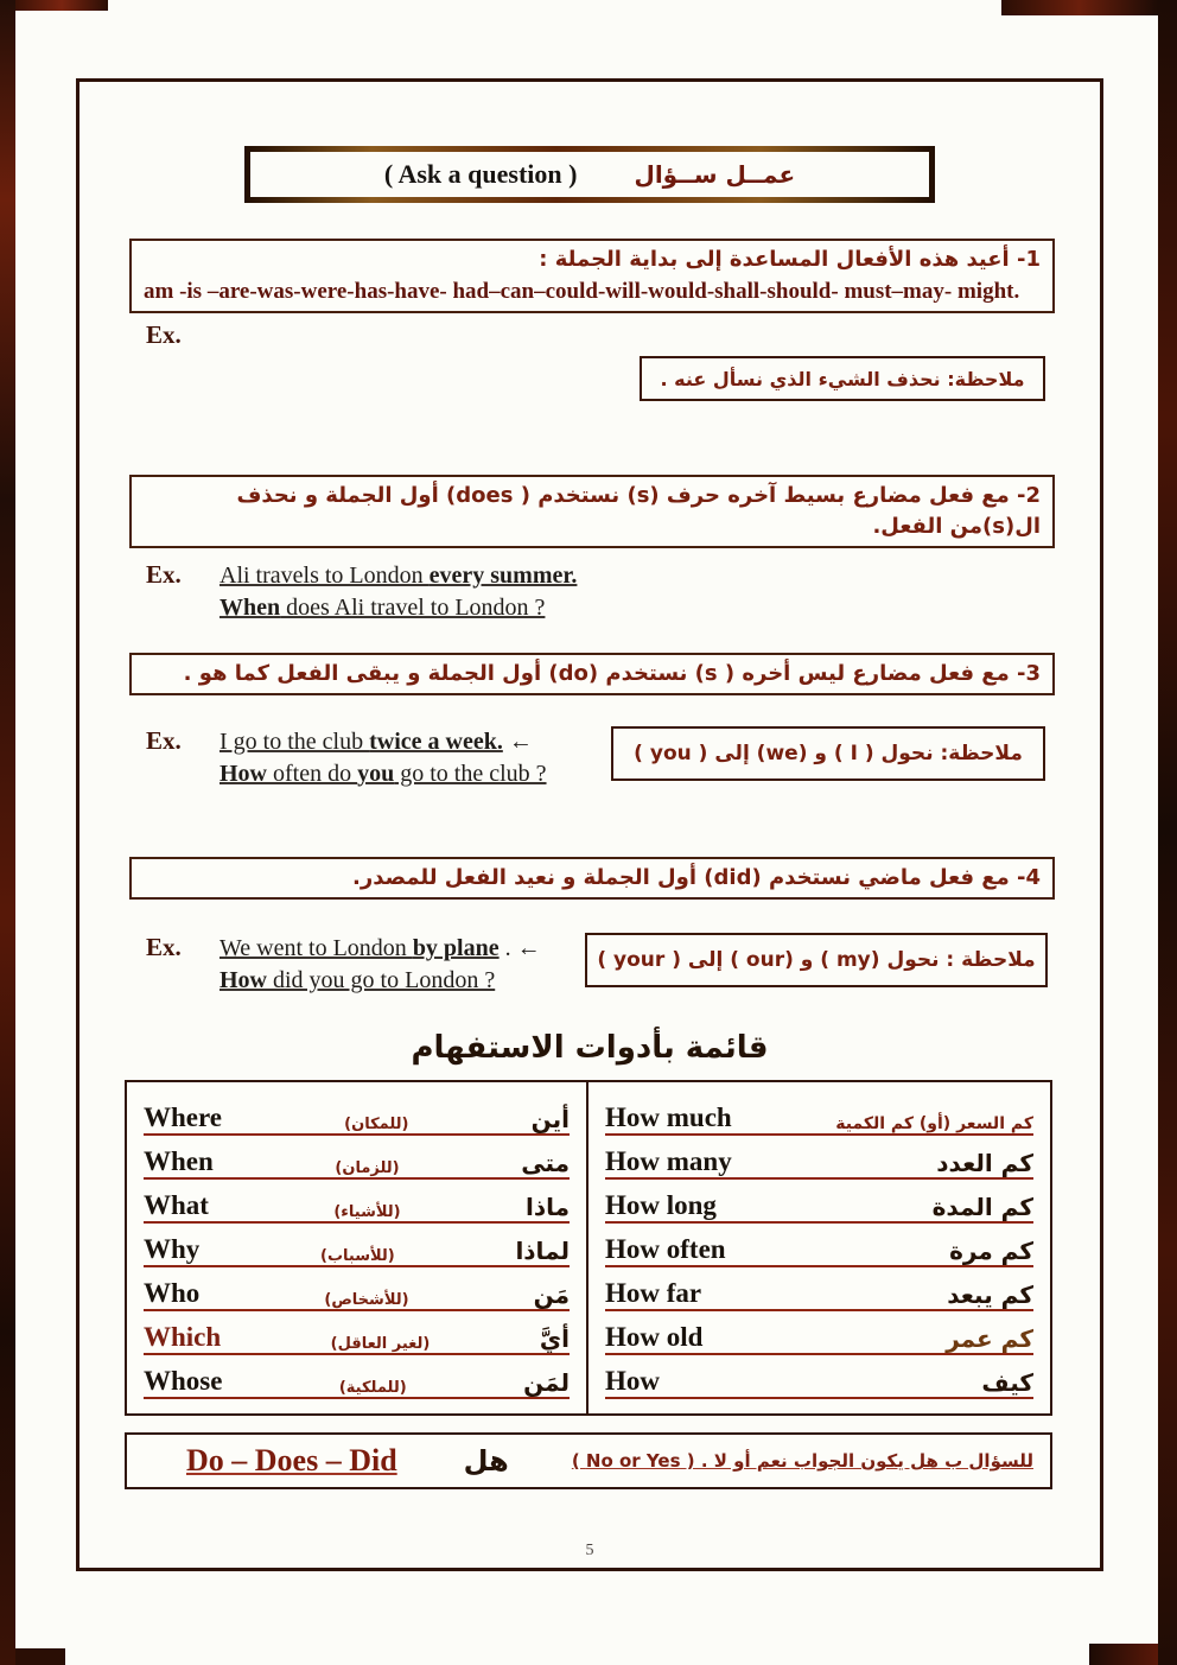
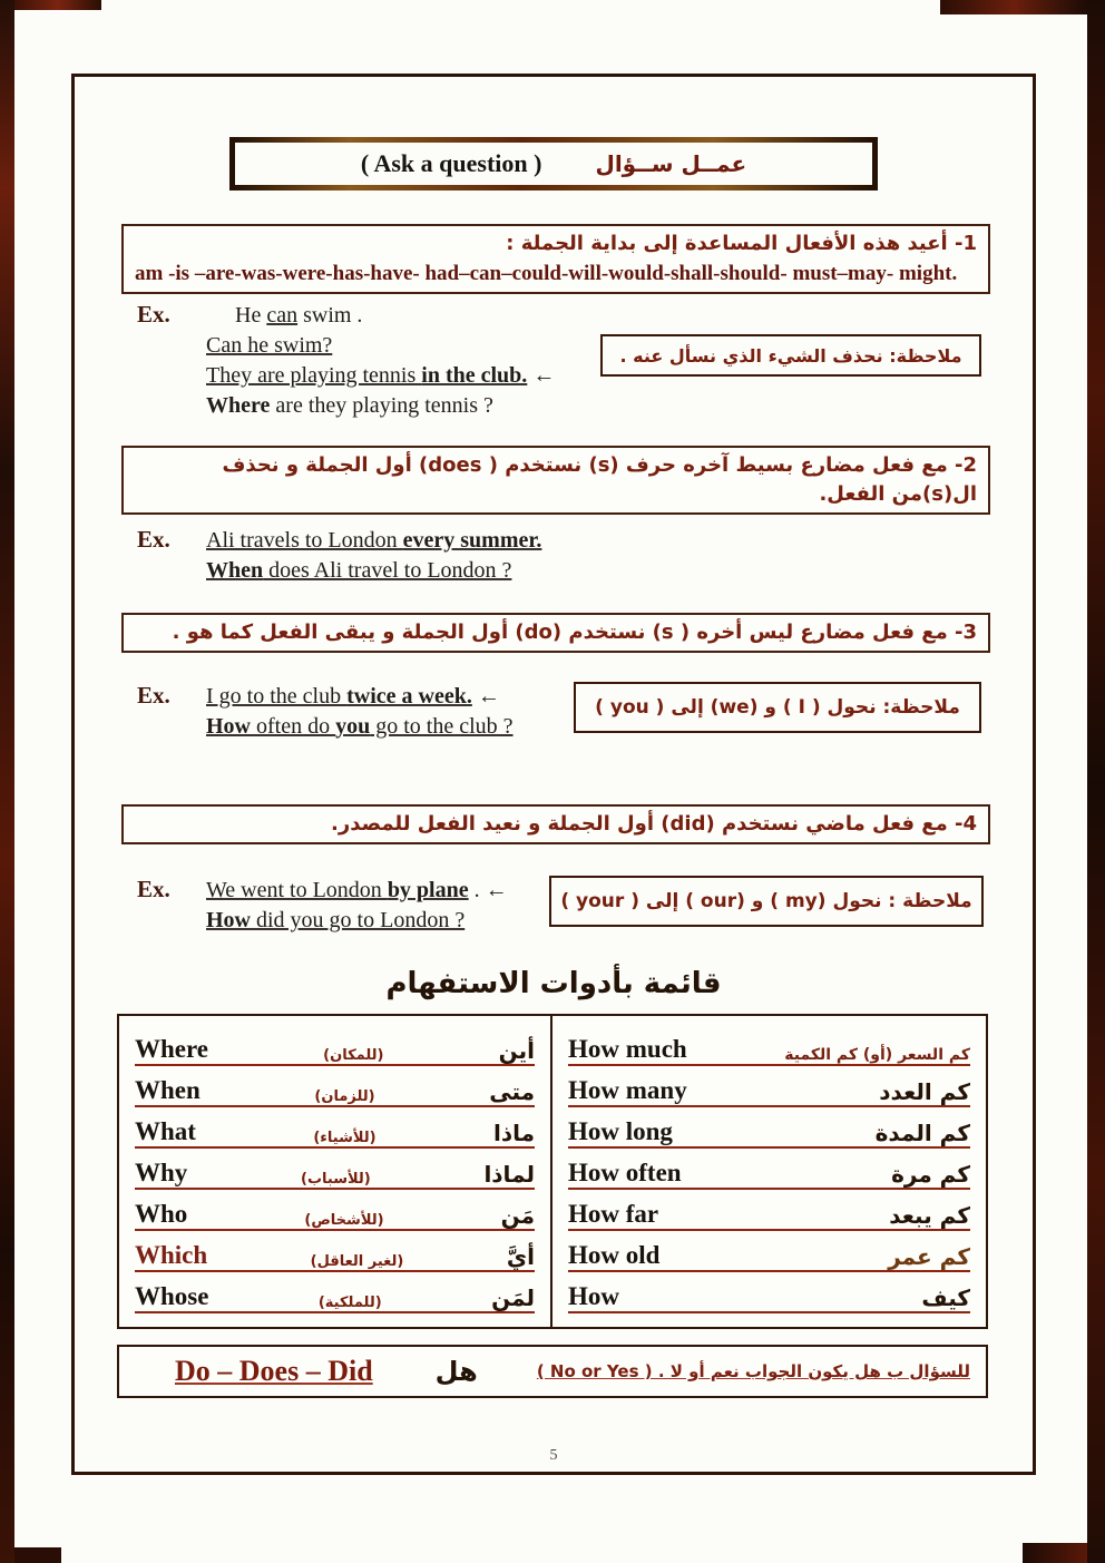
  ( Ask a question )
  عمــل ســؤال
  1- أعيد هذه الأفعال المساعدة إلى بداية الجملة :
  am -is –are-was-were-has-have- had–can–could-will-would-shall-should- must–may- might.
  Ex.
+ He can swim .
+ Can he swim?
+ They are playing tennis in the club. ←
+ Where are they playing tennis ?
  ملاحظة: نحذف الشيء الذي نسأل عنه .
  2- مع فعل مضارع بسيط آخره حرف (s) نستخدم ( does) أول الجملة و نحذف ال(s)من الفعل.
  Ex.
  Ali travels to London every summer.
  When does Ali travel to London ?
  3- مع فعل مضارع ليس أخره ( s) نستخدم (do) أول الجملة و يبقى الفعل كما هو .
  Ex.
  I go to the club twice a week. ←
  How often do you go to the club ?
  ملاحظة: نحول ( I ) و (we) إلى ( you )
  4- مع فعل ماضي نستخدم (did) أول الجملة و نعيد الفعل للمصدر.
  Ex.
  We went to London by plane . ←
  How did you go to London ?
  ملاحظة : نحول (my ) و (our ) إلى ( your )
  قائمة بأدوات الاستفهام
  Where
  (للمكان)
  أين
  When
  (للزمان)
  متى
  What
  (للأشياء)
  ماذا
  Why
  (للأسباب)
  لماذا
  Who
  (للأشخاص)
  مَن
  Which
  (لغير العاقل)
  أيَّ
  Whose
  (للملكية)
  لمَن
  How much
  كم السعر (أو) كم الكمية
  How many
  كم العدد
  How long
  كم المدة
  How often
  كم مرة
  How far
  كم يبعد
  How old
  كم عمر
  How
  كيف
  Do – Does – Did
  هل
  للسؤال ب هل يكون الجواب نعم أو لا . ( No or Yes )
  5
